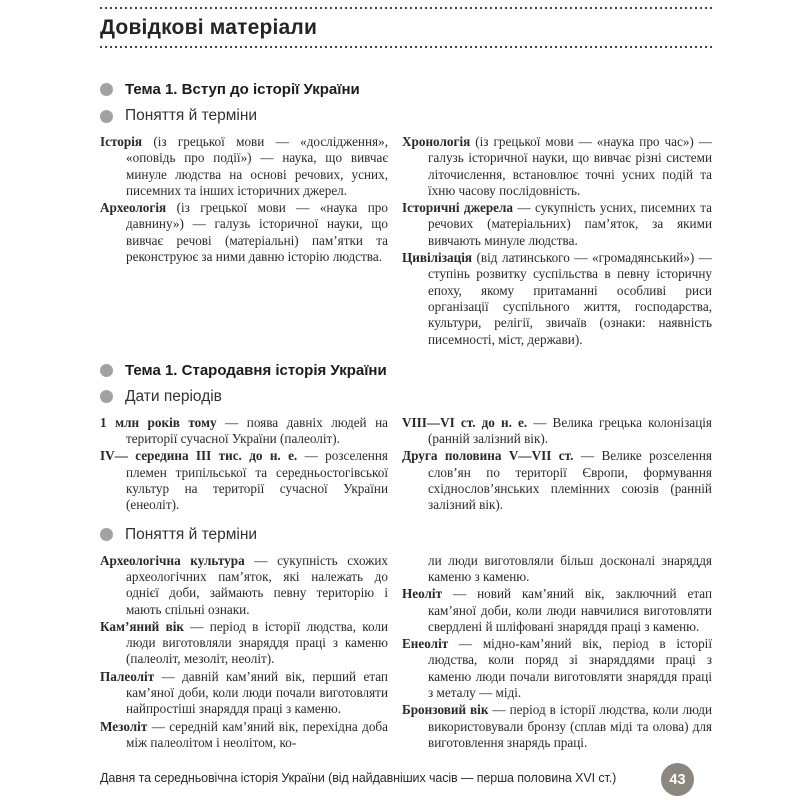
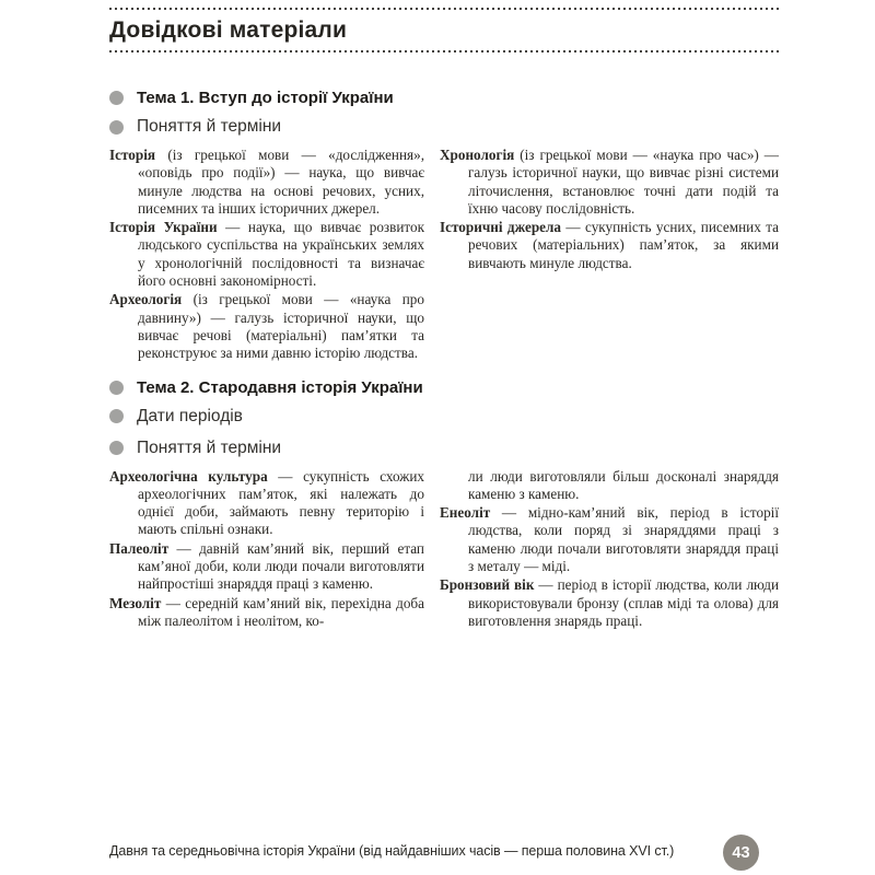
  Довідкові матеріали
  Тема 1. Вступ до історії України
  Поняття й терміни
  Історія (із грецької мови — «дослідження», «оповідь про події») — наука, що вивчає минуле людства на основі речових, усних, писемних та інших історичних джерел.
+ Історія України — наука, що вивчає розвиток людського суспільства на українських землях у хронологічній послідовності та визначає його основні закономірності.
  Археологія (із грецької мови — «наука про давнину») — галузь історичної науки, що вивчає речові (матеріальні) пам’ятки та реконструює за ними давню історію людства.
- Хронологія (із грецької мови — «наука про час») — галузь історичної науки, що вивчає різні системи літочислення, встановлює точні усних подій та їхню часову послідовність.
+ Хронологія (із грецької мови — «наука про час») — галузь історичної науки, що вивчає різні системи літочислення, встановлює точні дати подій та їхню часову послідовність.
  Історичні джерела — сукупність усних, писемних та речових (матеріальних) пам’яток, за якими вивчають минуле людства.
- Цивілізація (від латинського — «громадянський») — ступінь розвитку суспільства в певну історичну епоху, якому притаманні особливі риси організації суспільного життя, господарства, культури, релігії, звичаїв (ознаки: наявність писемності, міст, держави).
- Тема 1. Стародавня історія України
+ Тема 2. Стародавня історія України
  Дати періодів
- 1 млн років тому — поява давніх людей на території сучасної України (палеоліт).
- IV— середина III тис. до н. е. — розселення племен трипільської та середньостогівської культур на території сучасної України (енеоліт).
- VIII—VI ст. до н. е. — Велика грецька колонізація (ранній залізний вік).
- Друга половина V—VII ст. — Велике розселення слов’ян по території Європи, формування східнослов’янських племінних союзів (ранній залізний вік).
  Поняття й терміни
  Археологічна культура — сукупність схожих археологічних пам’яток, які належать до однієї доби, займають певну територію і мають спільні ознаки.
- Кам’яний вік — період в історії людства, коли люди виготовляли знаряддя праці з каменю (палеоліт, мезоліт, неоліт).
  Палеоліт — давній кам’яний вік, перший етап кам’яної доби, коли люди почали виготовляти найпростіші знаряддя праці з каменю.
  Мезоліт — середній кам’яний вік, перехідна доба між палеолітом і неолітом, ко-
  ли люди виготовляли більш досконалі знаряддя каменю з каменю.
- Неоліт — новий кам’яний вік, заключний етап кам’яної доби, коли люди навчилися виготовляти свердлені й шліфовані знаряддя праці з каменю.
  Енеоліт — мідно-кам’яний вік, період в історії людства, коли поряд зі знаряддями праці з каменю люди почали виготовляти знаряддя праці з металу — міді.
  Бронзовий вік — період в історії людства, коли люди використовували бронзу (сплав міді та олова) для виготовлення знарядь праці.
  Давня та середньовічна історія України (від найдавніших часів — перша половина XVI ст.)
  43
